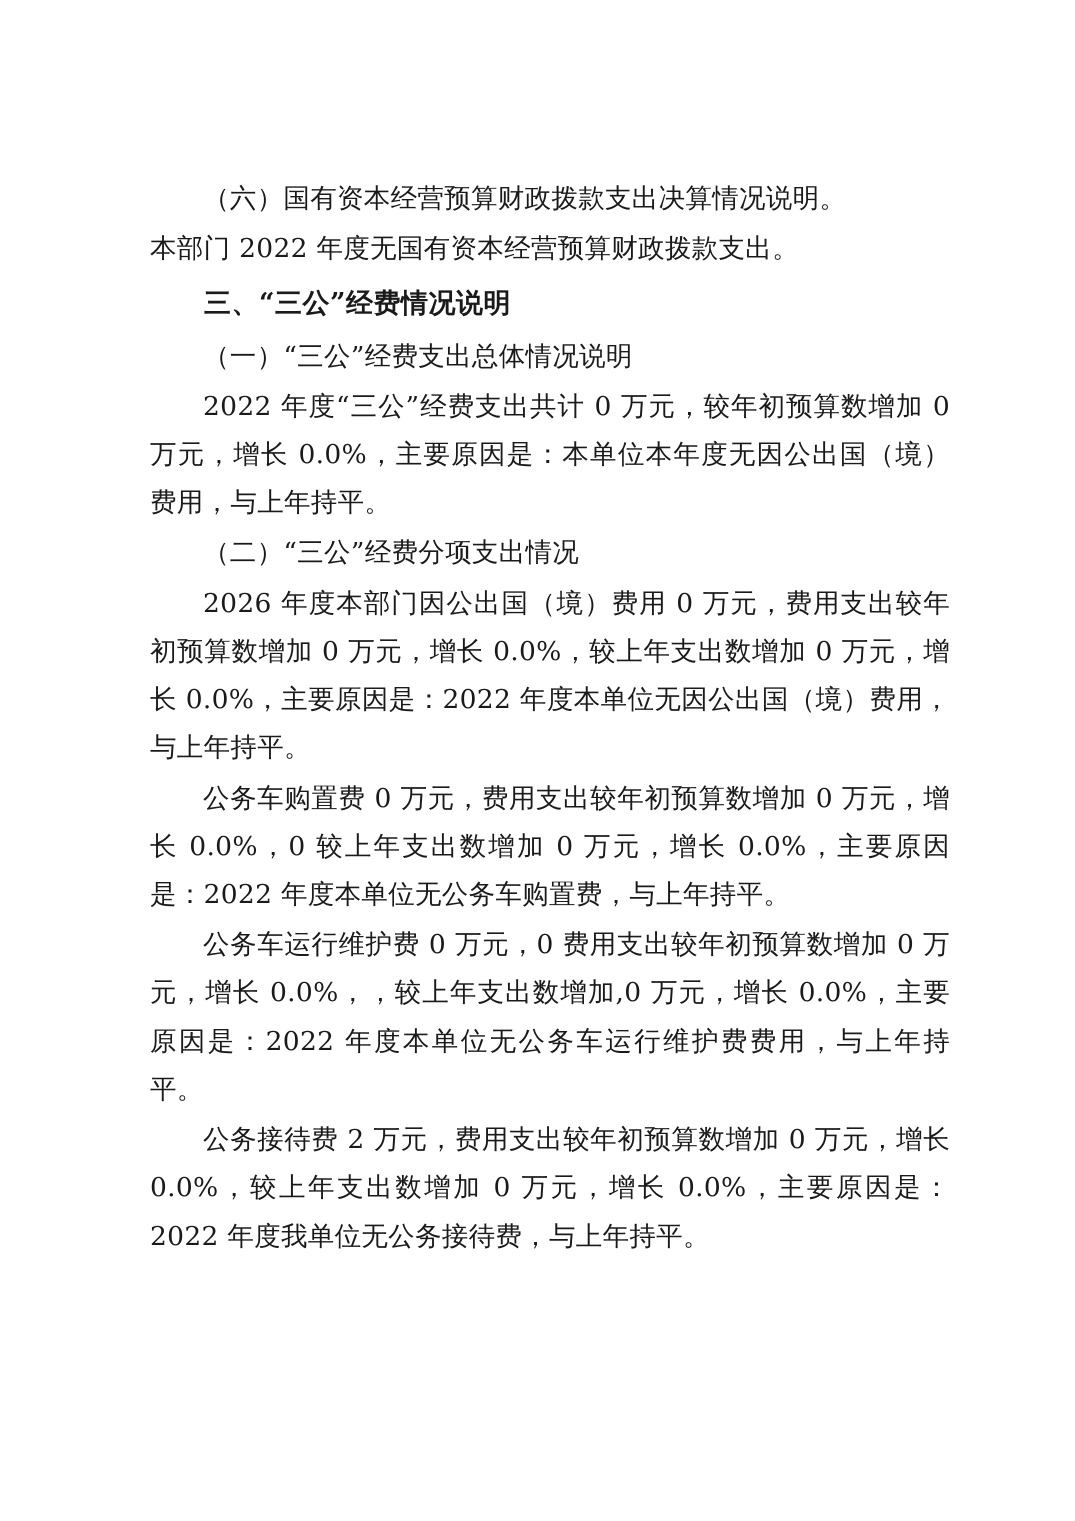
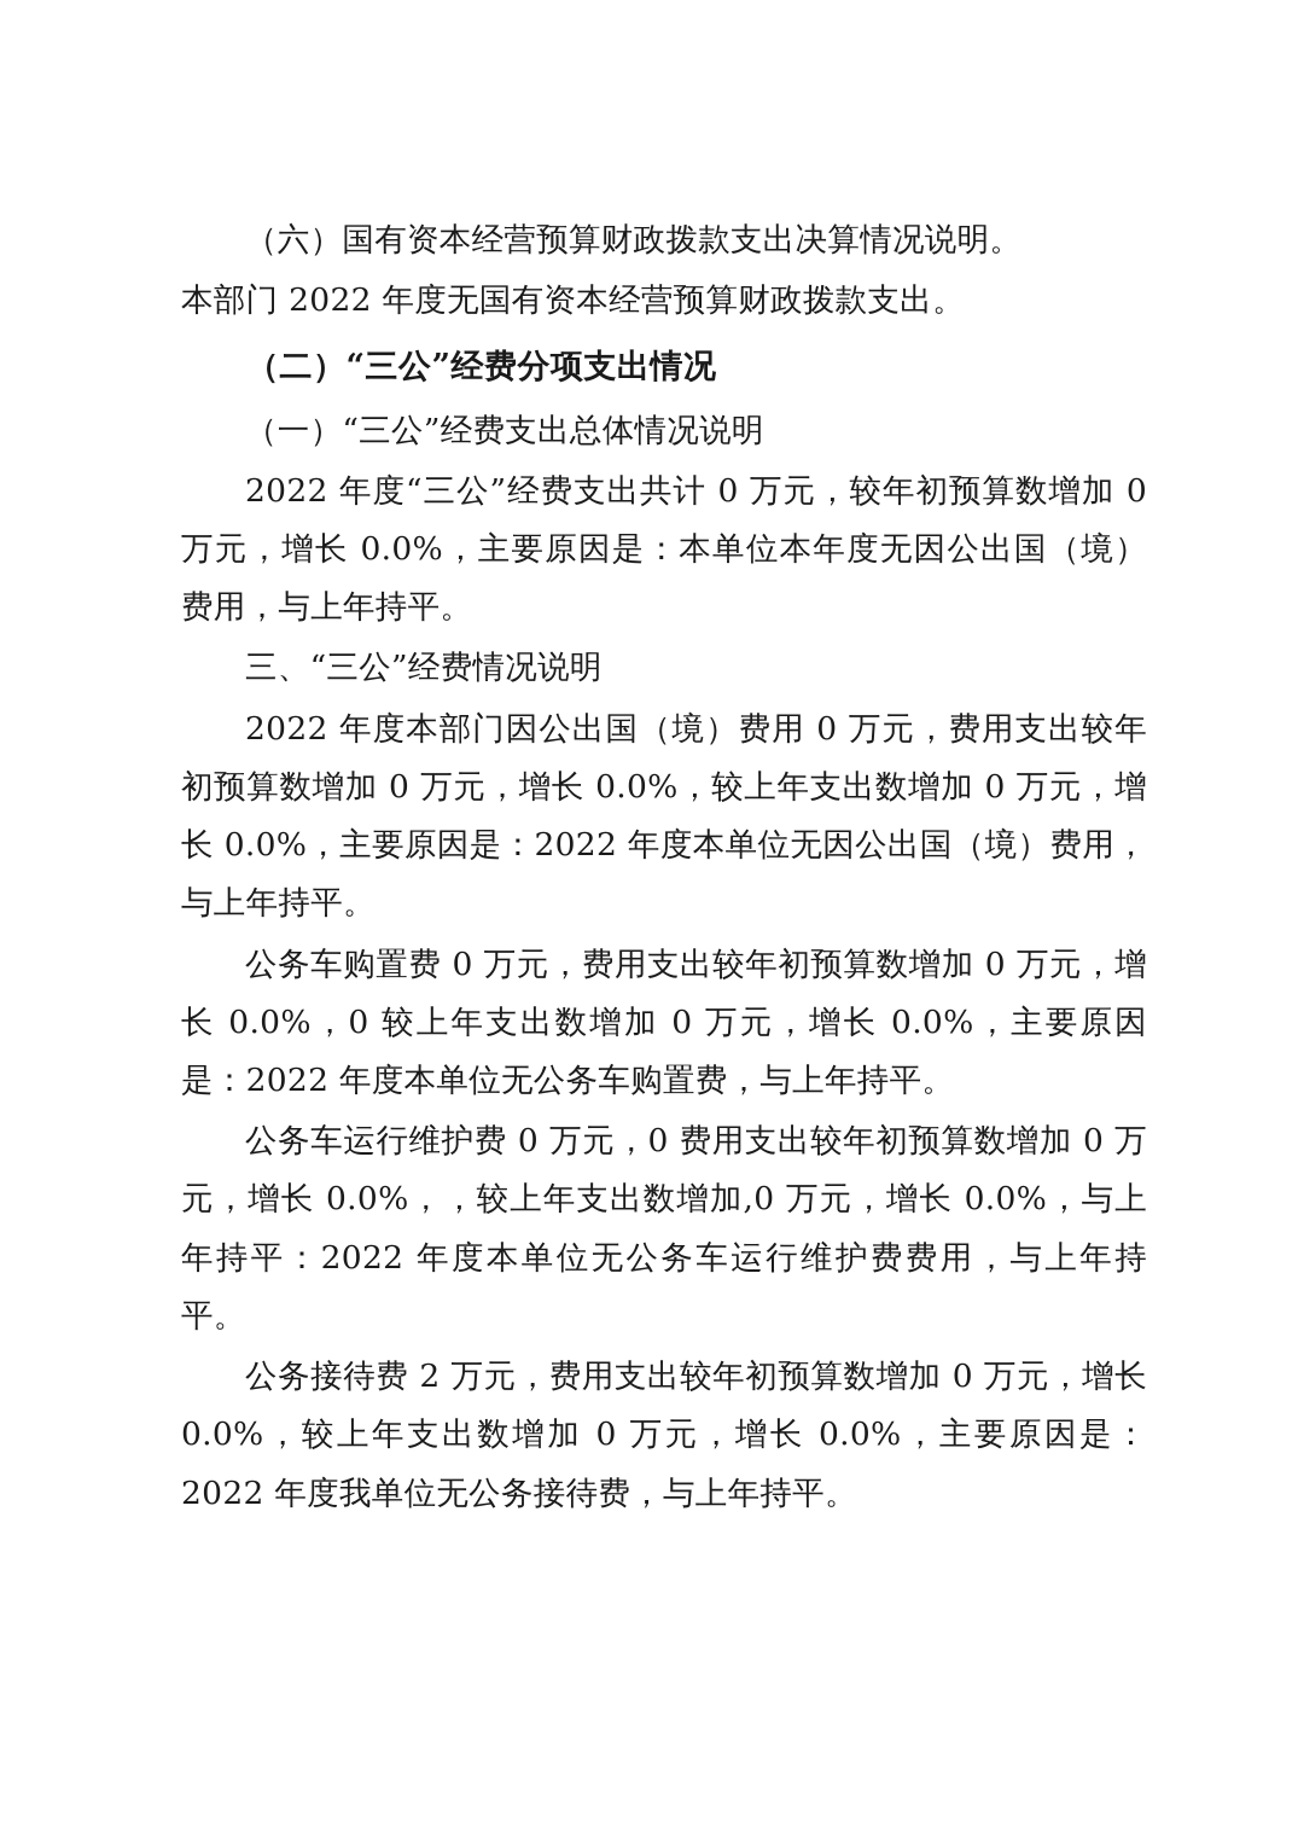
  （六）国有资本经营预算财政拨款支出决算情况说明。
  本部门 2022 年度无国有资本经营预算财政拨款支出。
- 三、“三公”经费情况说明
+ （二）“三公”经费分项支出情况
  （一）“三公”经费支出总体情况说明
  2022 年度“三公”经费支出共计 0 万元，较年初预算数增加 0 万元，增长 0.0%，主要原因是：本单位本年度无因公出国（境）费用，与上年持平。
- （二）“三公”经费分项支出情况
+ 三、“三公”经费情况说明
- 2026 年度本部门因公出国（境）费用 0 万元，费用支出较年初预算数增加 0 万元，增长 0.0%，较上年支出数增加 0 万元，增长 0.0%，主要原因是：2022 年度本单位无因公出国（境）费用，与上年持平。
+ 2022 年度本部门因公出国（境）费用 0 万元，费用支出较年初预算数增加 0 万元，增长 0.0%，较上年支出数增加 0 万元，增长 0.0%，主要原因是：2022 年度本单位无因公出国（境）费用，与上年持平。
  公务车购置费 0 万元，费用支出较年初预算数增加 0 万元，增长 0.0%，0 较上年支出数增加 0 万元，增长 0.0%，主要原因是：2022 年度本单位无公务车购置费，与上年持平。
- 公务车运行维护费 0 万元，0 费用支出较年初预算数增加 0 万元，增长 0.0%，，较上年支出数增加,0 万元，增长 0.0%，主要原因是：2022 年度本单位无公务车运行维护费费用，与上年持平。
+ 公务车运行维护费 0 万元，0 费用支出较年初预算数增加 0 万元，增长 0.0%，，较上年支出数增加,0 万元，增长 0.0%，与上年持平：2022 年度本单位无公务车运行维护费费用，与上年持平。
  公务接待费 2 万元，费用支出较年初预算数增加 0 万元，增长 0.0%，较上年支出数增加 0 万元，增长 0.0%，主要原因是：2022 年度我单位无公务接待费，与上年持平。
